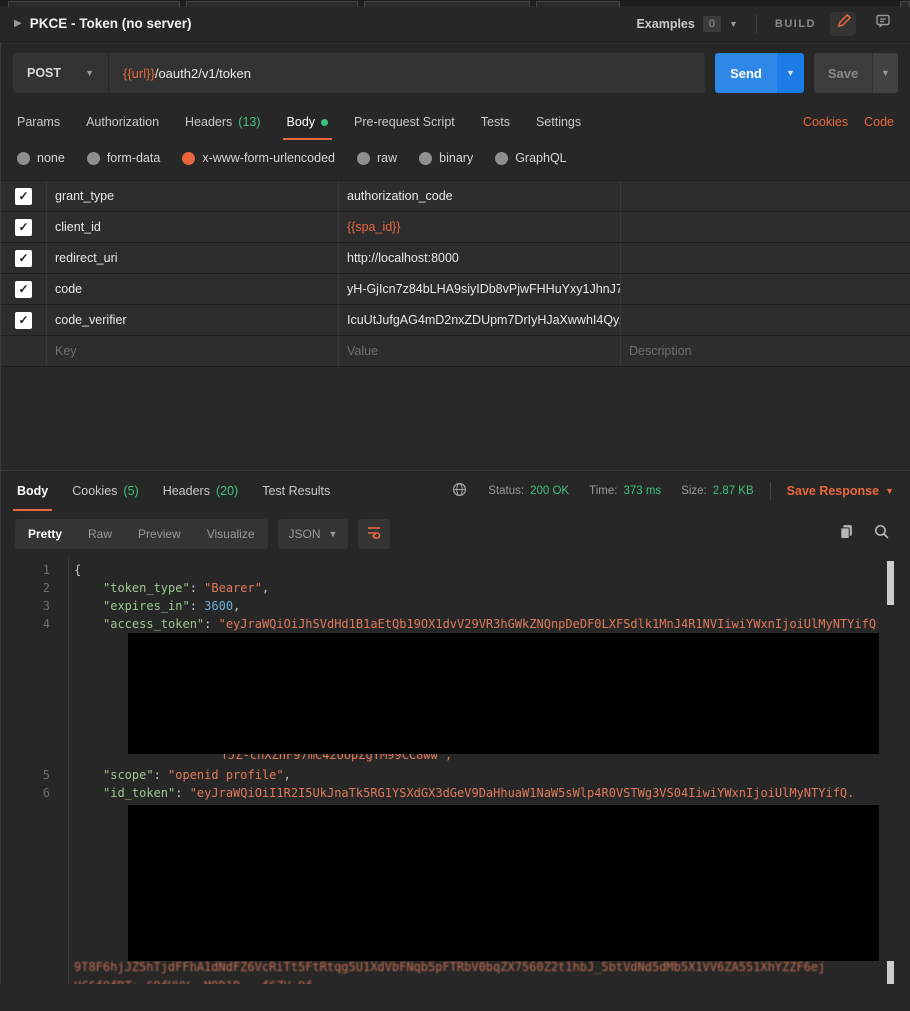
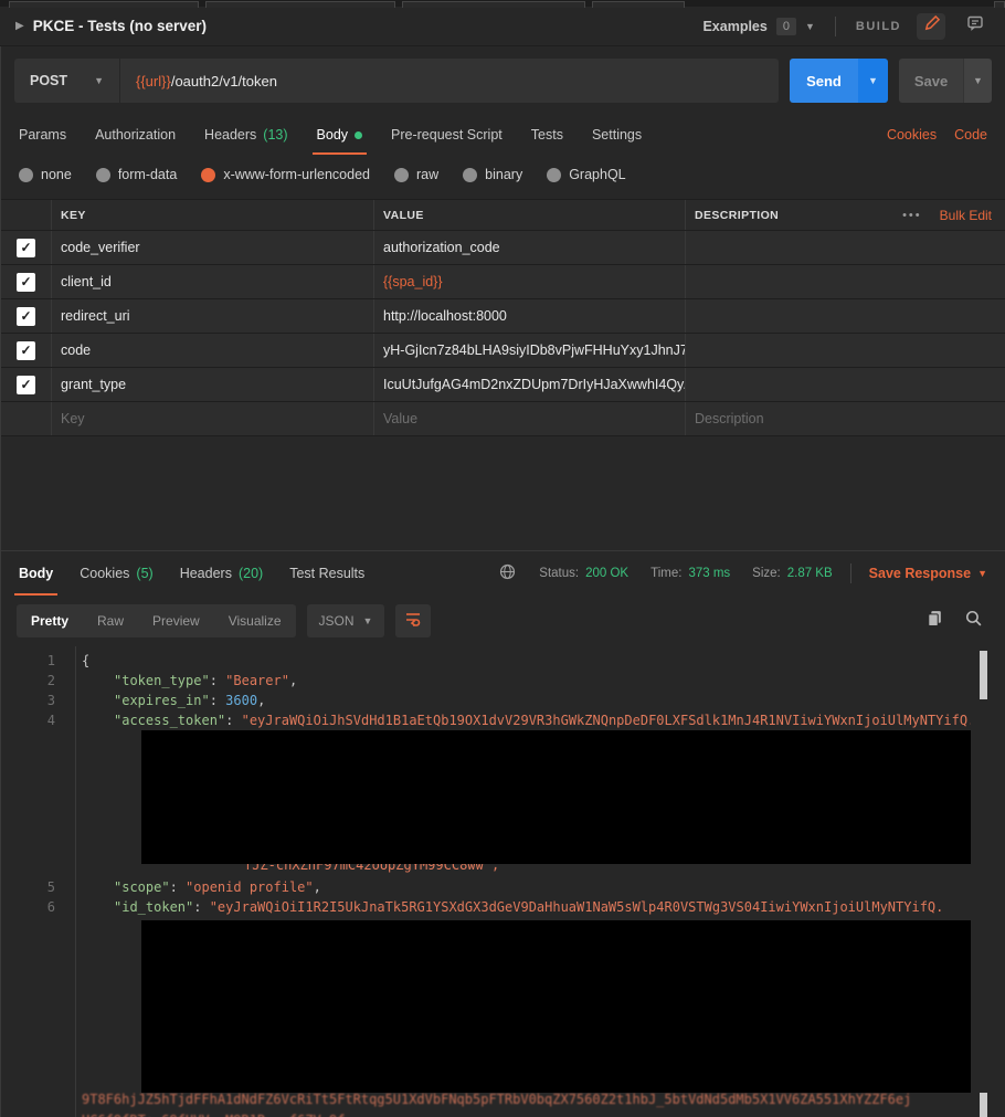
  ▶
- PKCE - Token (no server)
+ PKCE - Tests (no server)
  Examples
  0
  ▼
  BUILD
  POST
  ▼
  {{url}}/oauth2/v1/token
  Send
  ▼
  Save
  ▼
  Params
  Authorization
  Headers
  (13)
  Body
  Pre-request Script
  Tests
  Settings
  Cookies
  Code
  none
  form-data
  x-www-form-urlencoded
  raw
  binary
  GraphQL
+ KEY
+ VALUE
+ DESCRIPTION
+ •••
+ Bulk Edit
  ✓
- grant_type
+ code_verifier
  authorization_code
  ✓
  client_id
  {{spa_id}}
  ✓
  redirect_uri
  http://localhost:8000
  ✓
  code
  yH-GjIcn7z84bLHA9siyIDb8vPjwFHHuYxy1JhnJ7
  ✓
- code_verifier
+ grant_type
  IcuUtJufgAG4mD2nxZDUpm7DrIyHJaXwwhI4Qy.
  Key
  Value
  Description
  Body
  Cookies
  (5)
  Headers
  (20)
  Test Results
  Status:
  200 OK
  Time:
  373 ms
  Size:
  2.87 KB
  Save Response
  ▼
  Pretty
  Raw
  Preview
  Visualize
  JSON
  ▼
  1
  2
  3
  4
  5
  6
  {
  "token_type": "Bearer",
  "expires_in": 3600,
  "access_token": "eyJraWQiOiJhSVdHd1B1aEtQb19OX1dvV29VR3hGWkZNQnpDeDF0LXFSdlk1MnJ4R1NVIiwiYWxnIjoiUlMyNTYifQ
  fJZ-chXZhF97mC42oUpZgYM99CC8ww",
  "scope": "openid profile",
  "id_token": "eyJraWQiOiI1R2I5UkJnaTk5RG1YSXdGX3dGeV9DaHhuaW1NaW5sWlp4R0VSTWg3VS04IiwiYWxnIjoiUlMyNTYifQ.
  9T8F6hjJZ5hTjdFFhA1dNdFZ6VcRiTt5FtRtqg5U1XdVbFNqb5pFTRbV0bqZX7560Z2t1hbJ_5btVdNd5dMb5X1VV6ZA551XhYZZF6ej
